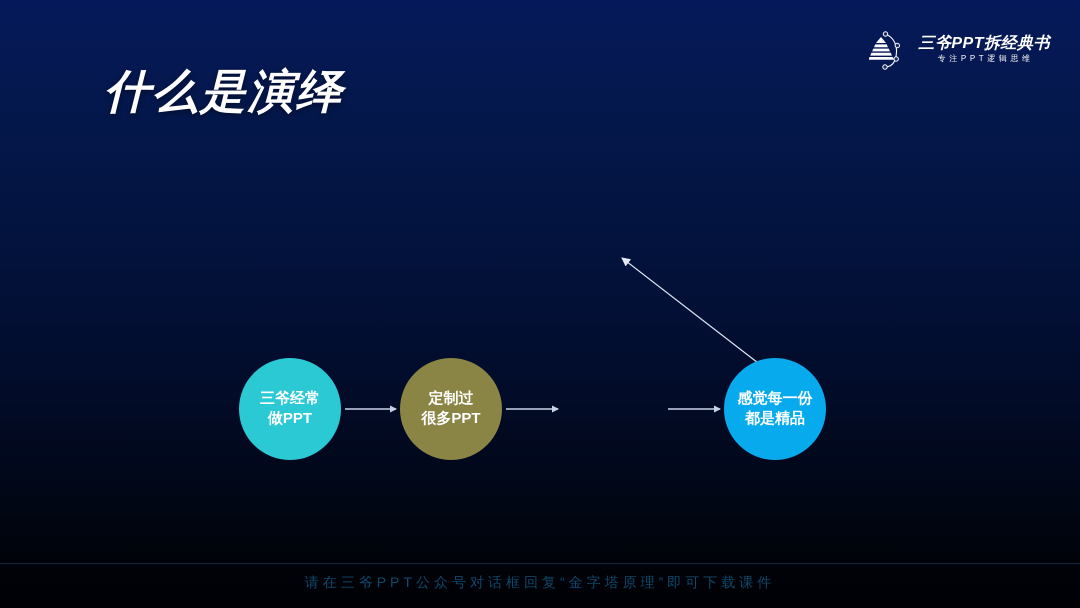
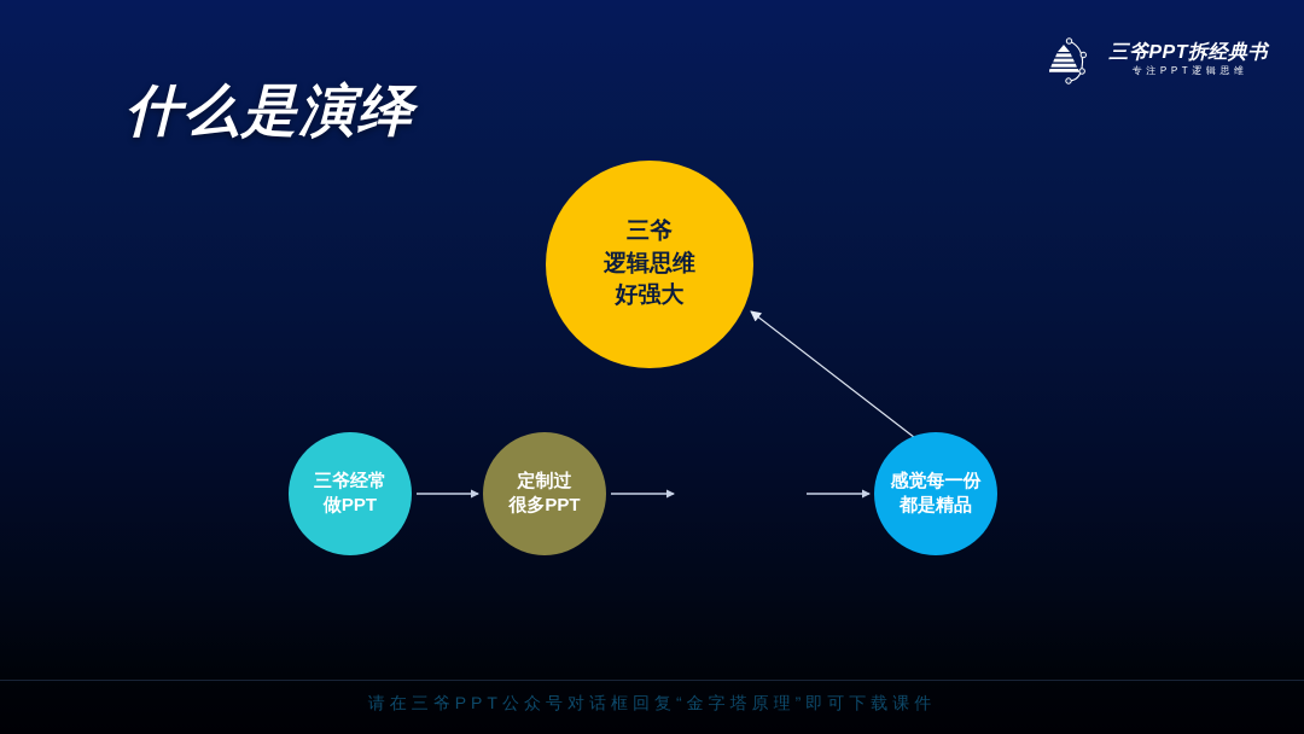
  三爷PPT拆经典书
  专注PPT逻辑思维
  什么是演绎
+ 三爷
+ 逻辑思维
+ 好强大
  三爷经常
  做PPT
  定制过
  很多PPT
  感觉每一份
  都是精品
  请在三爷PPT公众号对话框回复“金字塔原理”即可下载课件
